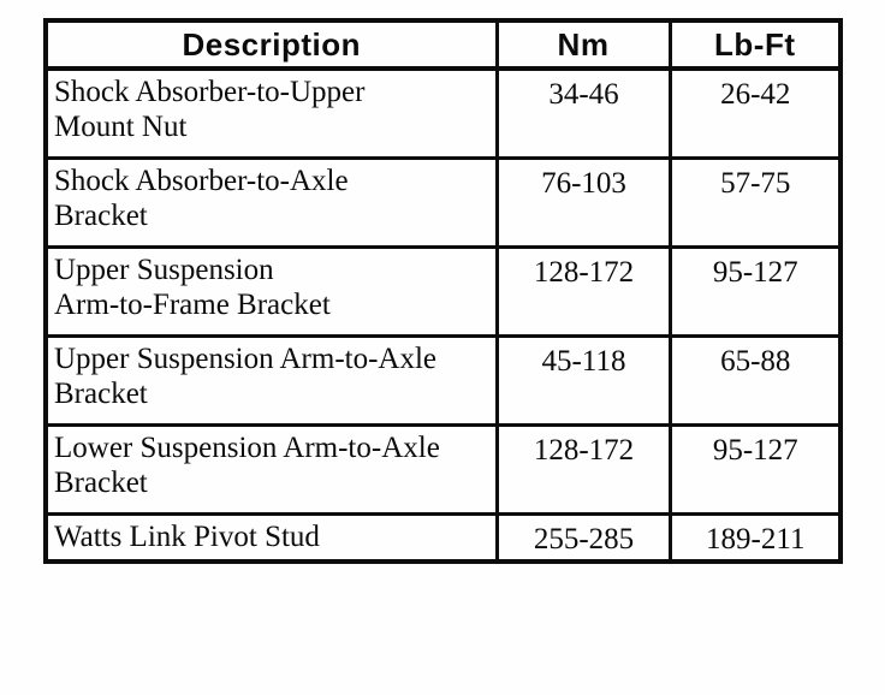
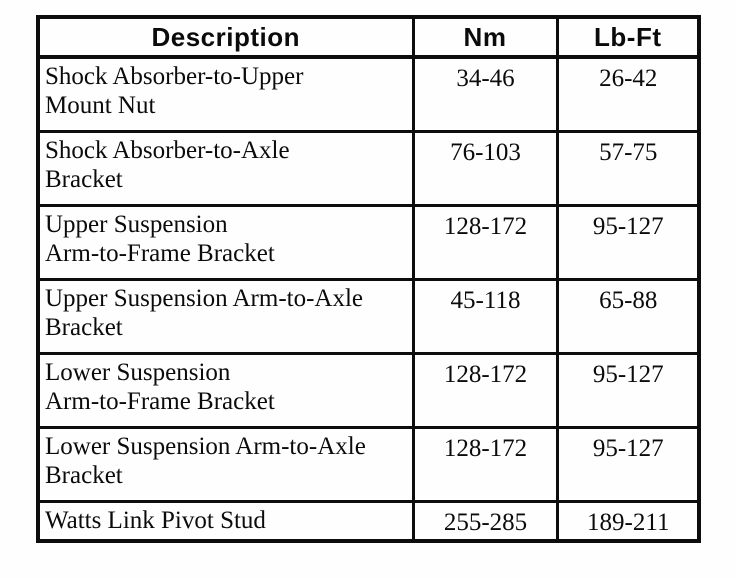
  Description	Nm	Lb-Ft
  Shock Absorber-to-Upper Mount Nut	34-46	26-42
  Shock Absorber-to-Axle Bracket	76-103	57-75
  Upper Suspension Arm-to-Frame Bracket	128-172	95-127
  Upper Suspension Arm-to-Axle Bracket	45-118	65-88
+ Lower Suspension Arm-to-Frame Bracket	128-172	95-127
  Lower Suspension Arm-to-Axle Bracket	128-172	95-127
  Watts Link Pivot Stud	255-285	189-211
